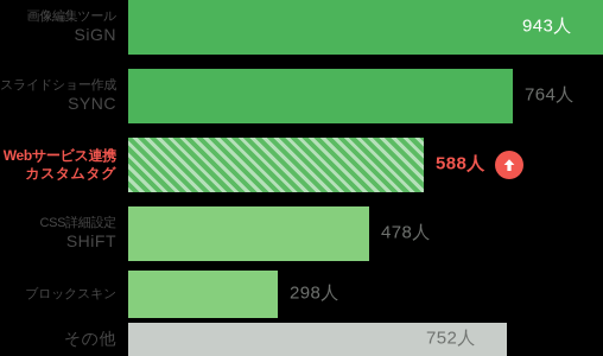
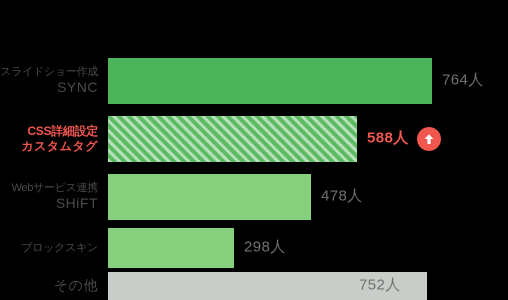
- 画像編集ツール
- SiGN
- 943人
  スライドショー作成
  SYNC
  764人
- Webサービス連携
+ CSS詳細設定
  カスタムタグ
  588人
- CSS詳細設定
+ Webサービス連携
  SHiFT
  478人
  ブロックスキン
  298人
  その他
  752人
